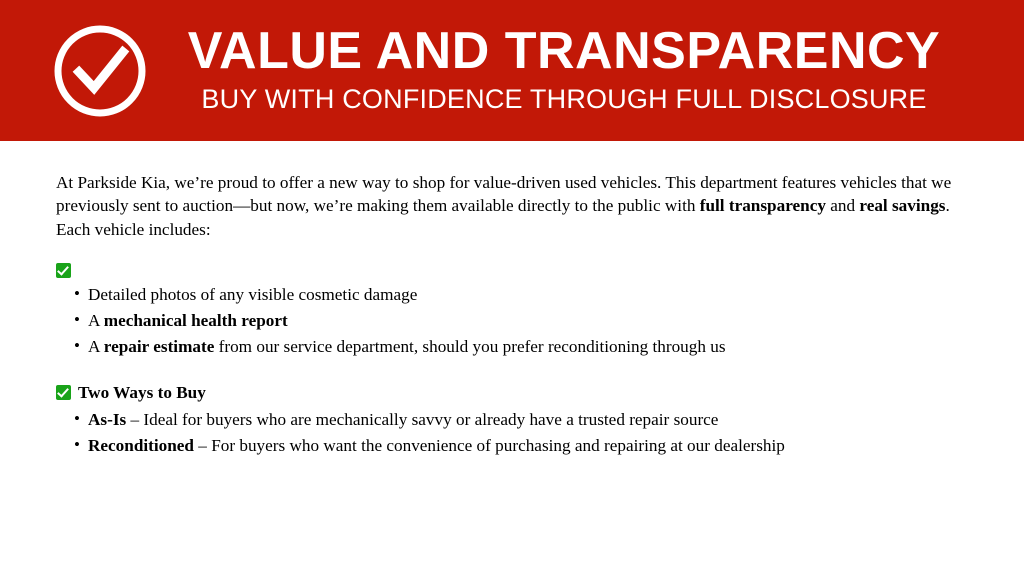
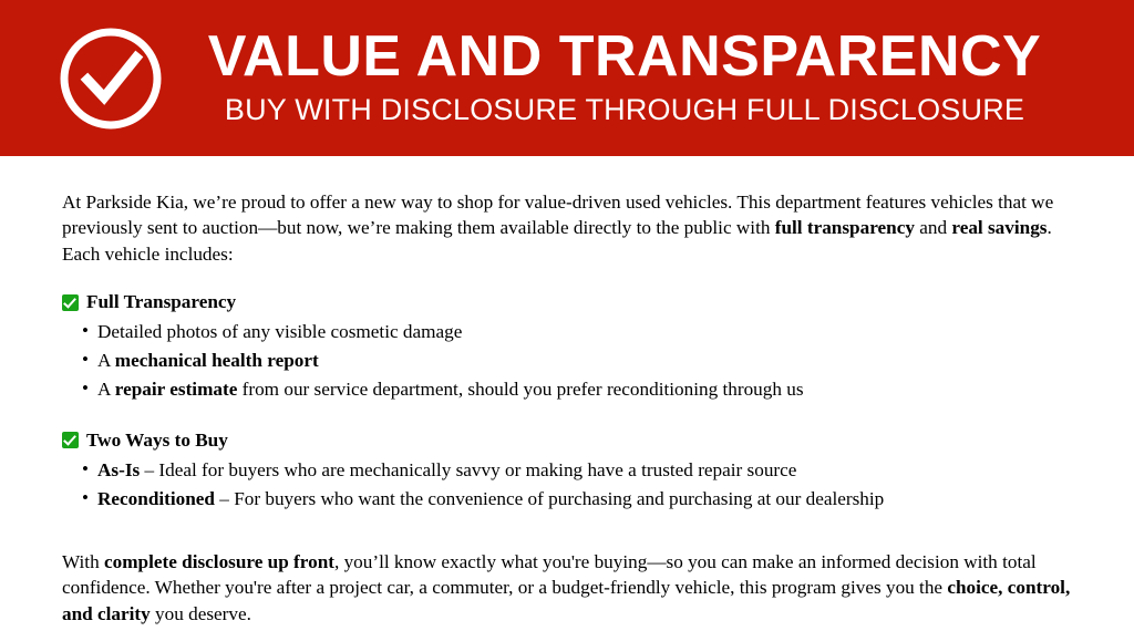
  VALUE AND TRANSPARENCY
- BUY WITH CONFIDENCE THROUGH FULL DISCLOSURE
+ BUY WITH DISCLOSURE THROUGH FULL DISCLOSURE
  At Parkside Kia, we’re proud to offer a new way to shop for value-driven used vehicles. This department features vehicles that we previously sent to auction—but now, we’re making them available directly to the public with full transparency and real savings. Each vehicle includes:
+ Full Transparency
  Detailed photos of any visible cosmetic damage
  A mechanical health report
  A repair estimate from our service department, should you prefer reconditioning through us
  Two Ways to Buy
- As-Is – Ideal for buyers who are mechanically savvy or already have a trusted repair source
+ As-Is – Ideal for buyers who are mechanically savvy or making have a trusted repair source
- Reconditioned – For buyers who want the convenience of purchasing and repairing at our dealership
+ Reconditioned – For buyers who want the convenience of purchasing and purchasing at our dealership
+ With complete disclosure up front, you’ll know exactly what you're buying—so you can make an informed decision with total confidence. Whether you're after a project car, a commuter, or a budget-friendly vehicle, this program gives you the choice, control, and clarity you deserve.
